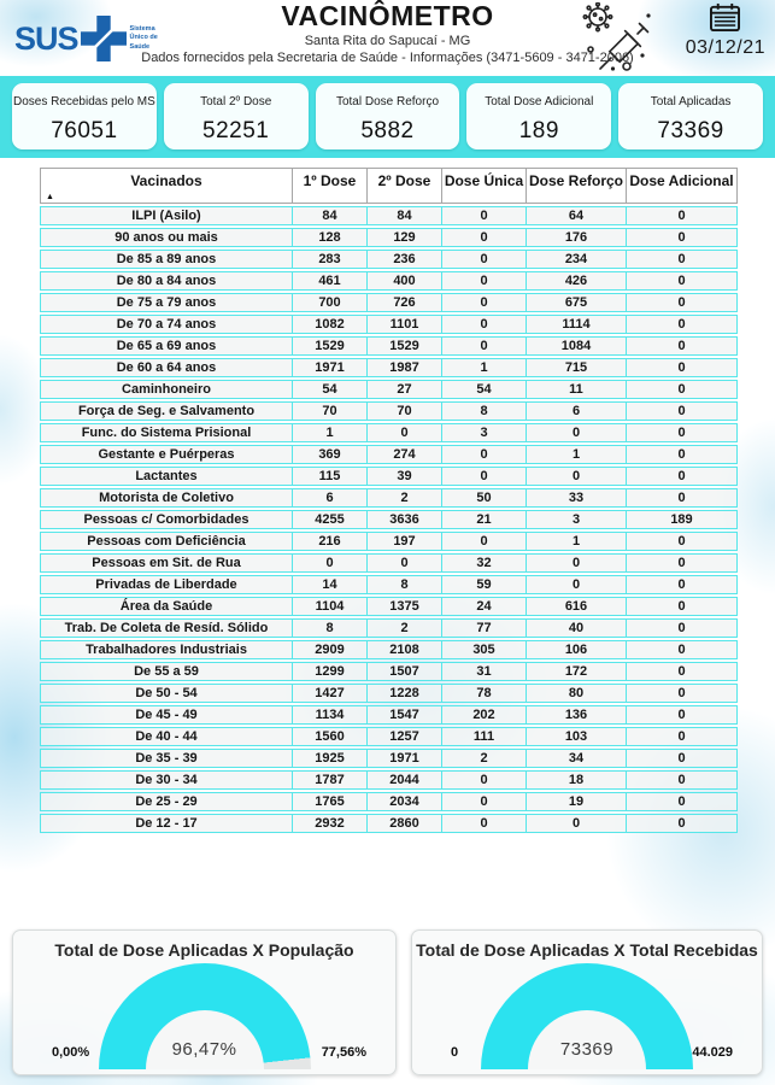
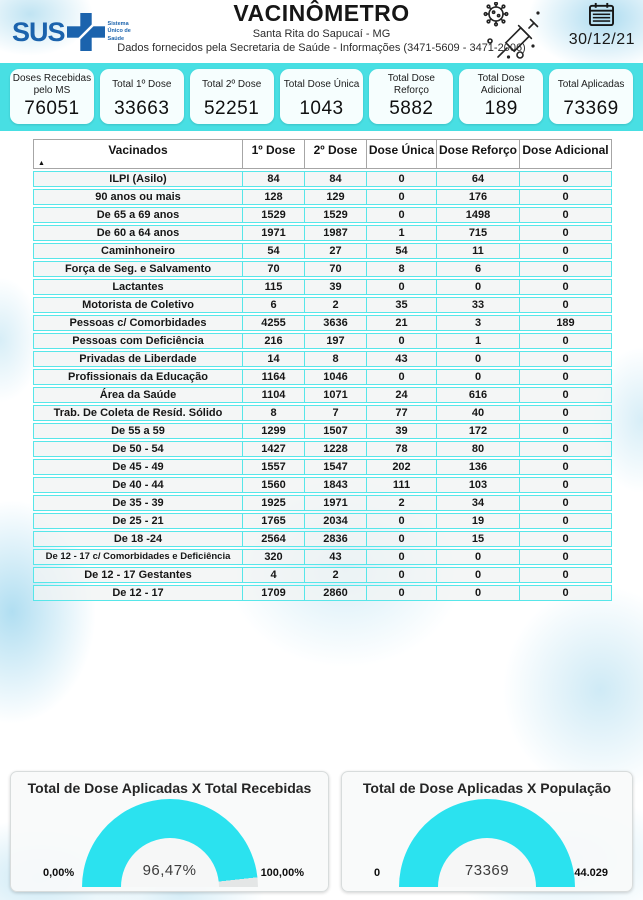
  SUS
  VACINÔMETRO
  Santa Rita do Sapucaí - MG
  Dados fornecidos pela Secretaria de Saúde - Informações (3471-5609 - 3471-206)
- 03/12/21
+ 30/12/21
  Doses Recebidas pelo MS
  76051
+ Total 1º Dose
+ 33663
  Total 2º Dose
  52251
+ Total Dose Única
+ 1043
  Total Dose Reforço
  5882
  Total Dose Adicional
  189
  Total Aplicadas
  73369
  Vacinados	1º Dose	2º Dose	Dose Única	Dose Reforço	Dose Adicional
  ILPI (Asilo)	84	84	0	64	0
  90 anos ou mais	128	129	0	176	0
- De 85 a 89 anos	283	236	0	234	0
- De 80 a 84 anos	461	400	0	426	0
- De 75 a 79 anos	700	726	0	675	0
- De 70 a 74 anos	1082	1101	0	1114	0
- De 65 a 69 anos	1529	1529	0	1084	0
+ De 65 a 69 anos	1529	1529	0	1498	0
  De 60 a 64 anos	1971	1987	1	715	0
  Caminhoneiro	54	27	54	11	0
  Força de Seg. e Salvamento	70	70	8	6	0
- Func. do Sistema Prisional	1	0	3	0	0
- Gestante e Puérperas	369	274	0	1	0
  Lactantes	115	39	0	0	0
- Motorista de Coletivo	6	2	50	33	0
+ Motorista de Coletivo	6	2	35	33	0
  Pessoas c/ Comorbidades	4255	3636	21	3	189
  Pessoas com Deficiência	216	197	0	1	0
- Pessoas em Sit. de Rua	0	0	32	0	0
- Privadas de Liberdade	14	8	59	0	0
+ Privadas de Liberdade	14	8	43	0	0
+ Profissionais da Educação	1164	1046	0	0	0
- Área da Saúde	1104	1375	24	616	0
+ Área da Saúde	1104	1071	24	616	0
- Trab. De Coleta de Resíd. Sólido	8	2	77	40	0
+ Trab. De Coleta de Resíd. Sólido	8	7	77	40	0
- Trabalhadores Industriais	2909	2108	305	106	0
- De 55 a 59	1299	1507	31	172	0
+ De 55 a 59	1299	1507	39	172	0
  De 50 - 54	1427	1228	78	80	0
- De 45 - 49	1134	1547	202	136	0
+ De 45 - 49	1557	1547	202	136	0
- De 40 - 44	1560	1257	111	103	0
+ De 40 - 44	1560	1843	111	103	0
  De 35 - 39	1925	1971	2	34	0
- De 30 - 34	1787	2044	0	18	0
- De 25 - 29	1765	2034	0	19	0
+ De 25 - 21	1765	2034	0	19	0
+ De 18 -24	2564	2836	0	15	0
+ De 12 - 17 c/ Comorbidades e Deficiência	320	43	0	0	0
+ De 12 - 17 Gestantes	4	2	0	0	0
- De 12 - 17	2932	2860	0	0	0
+ De 12 - 17	1709	2860	0	0	0
- Total de Dose Aplicadas X População
+ Total de Dose Aplicadas X Total Recebidas
  96,47%
  0,00%
- 77,56%
+ 100,00%
- Total de Dose Aplicadas X Total Recebidas
+ Total de Dose Aplicadas X População
  73369
  0
  44.029
